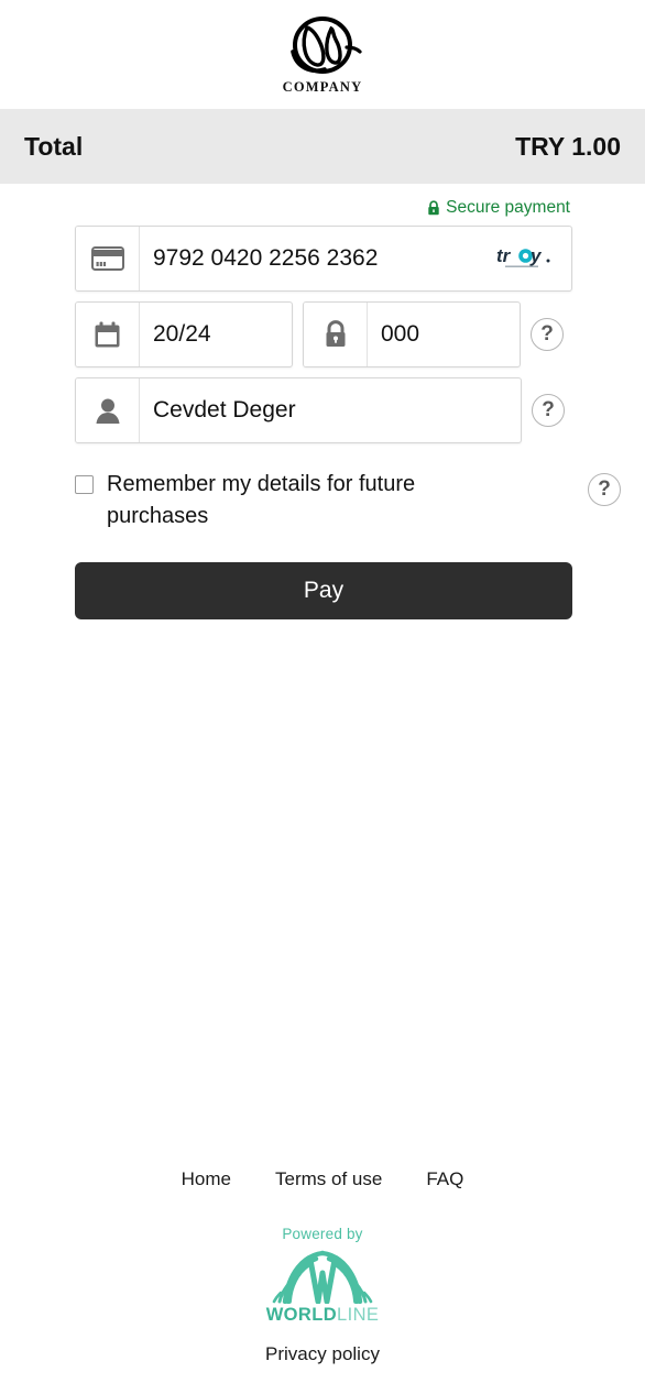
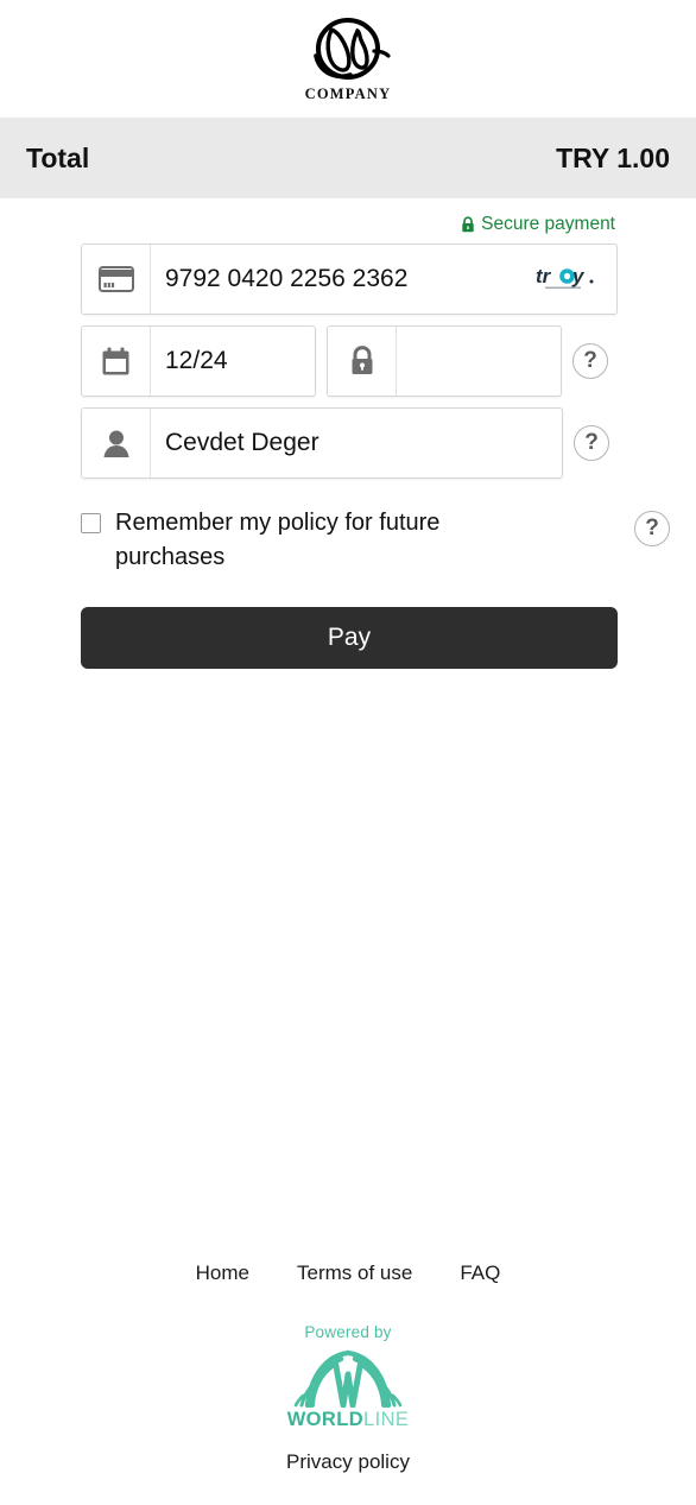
  COMPANY
  Total
  TRY 1.00
  Secure payment
  9792 0420 2256 2362
  tr
  y
- 20/24
+ 12/24
- 000
  ?
  Cevdet Deger
  ?
- Remember my details for future purchases
+ Remember my policy for future purchases
  ?
  Pay
  Home
  Terms of use
  FAQ
  Powered by
  WORLDLINE
  Privacy policy
